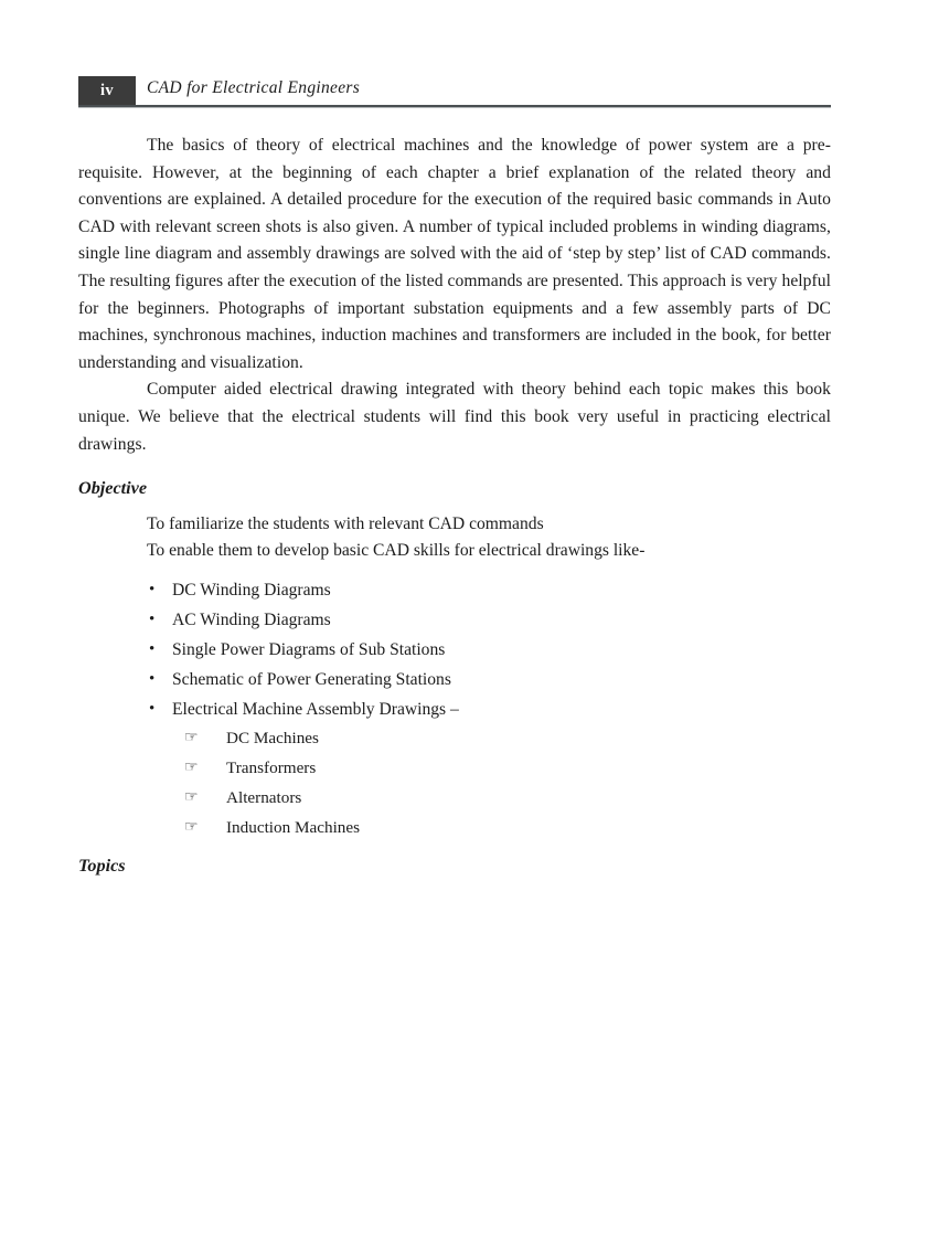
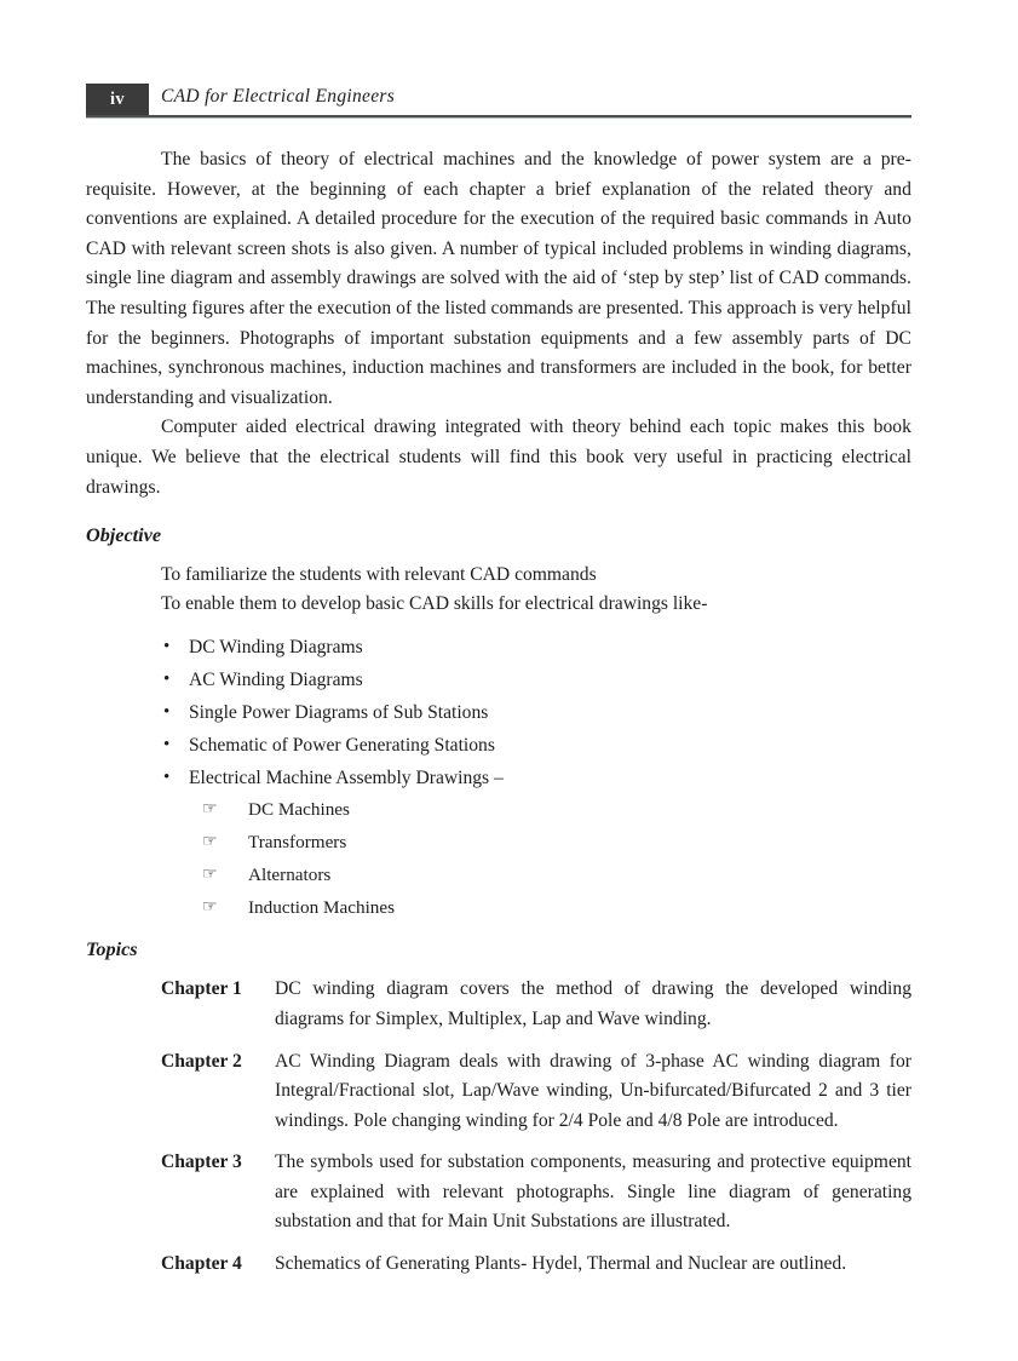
  iv
  CAD for Electrical Engineers
  The basics of theory of electrical machines and the knowledge of power system are a pre-requisite. However, at the beginning of each chapter a brief explanation of the related theory and conventions are explained. A detailed procedure for the execution of the required basic commands in Auto CAD with relevant screen shots is also given. A number of typical included problems in winding diagrams, single line diagram and assembly drawings are solved with the aid of ‘step by step’ list of CAD commands. The resulting figures after the execution of the listed commands are presented. This approach is very helpful for the beginners. Photographs of important substation equipments and a few assembly parts of DC machines, synchronous machines, induction machines and transformers are included in the book, for better understanding and visualization.
  Computer aided electrical drawing integrated with theory behind each topic makes this book unique. We believe that the electrical students will find this book very useful in practicing electrical drawings.
  Objective
  To familiarize the students with relevant CAD commands
  To enable them to develop basic CAD skills for electrical drawings like-
  •
  DC Winding Diagrams
  •
  AC Winding Diagrams
  •
  Single Power Diagrams of Sub Stations
  •
  Schematic of Power Generating Stations
  •
  Electrical Machine Assembly Drawings –
  ☞
  DC Machines
  ☞
  Transformers
  ☞
  Alternators
  ☞
  Induction Machines
  Topics
+ Chapter 1
+ DC winding diagram covers the method of drawing the developed winding diagrams for Simplex, Multiplex, Lap and Wave winding.
+ Chapter 2
+ AC Winding Diagram deals with drawing of 3-phase AC winding diagram for Integral/Fractional slot, Lap/Wave winding, Un-bifurcated/Bifurcated 2 and 3 tier windings. Pole changing winding for 2/4 Pole and 4/8 Pole are introduced.
+ Chapter 3
+ The symbols used for substation components, measuring and protective equipment are explained with relevant photographs. Single line diagram of generating substation and that for Main Unit Substations are illustrated.
+ Chapter 4
+ Schematics of Generating Plants- Hydel, Thermal and Nuclear are outlined.
